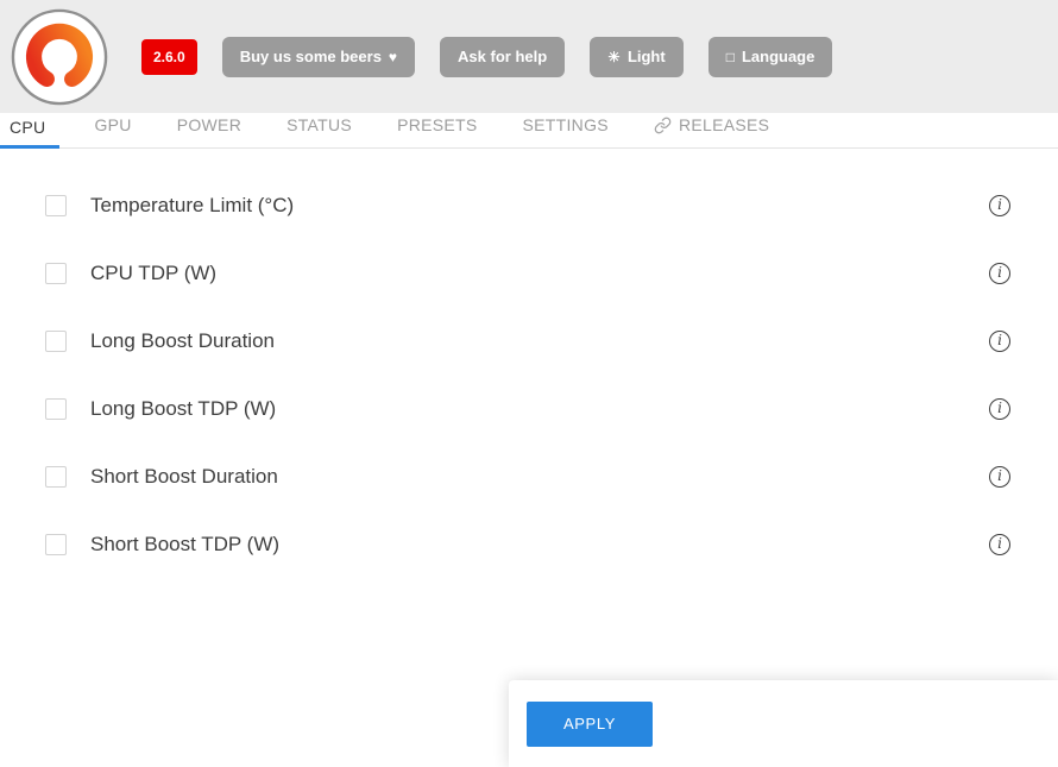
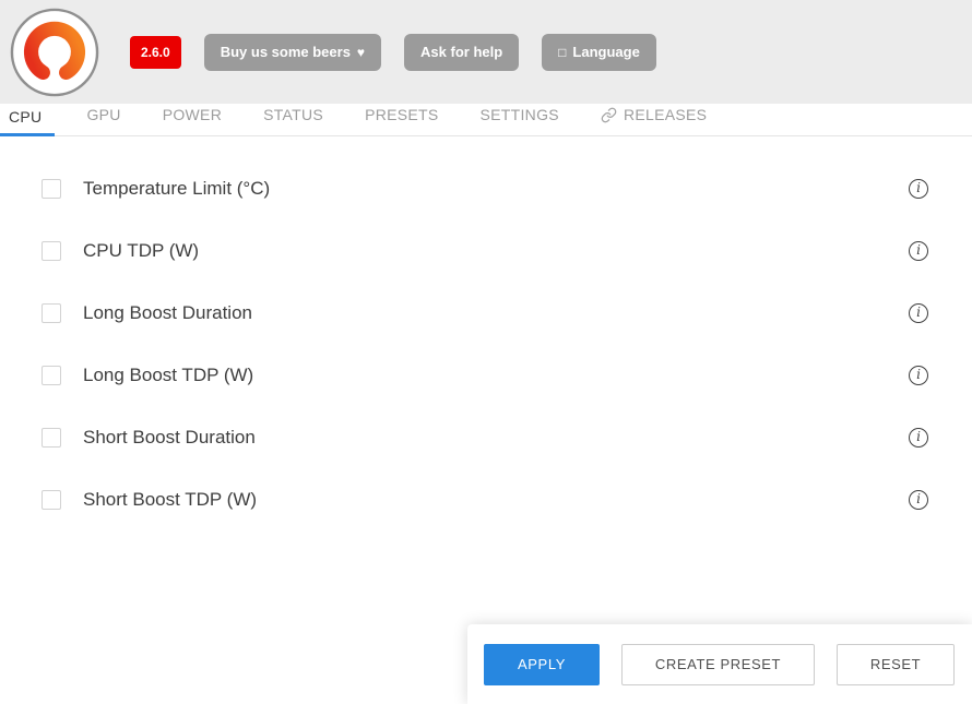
  2.6.0
  Buy us some beers
  ♥
  Ask for help
- ☀
- Light
  □
  Language
  CPU
  GPU
  POWER
  STATUS
  PRESETS
  SETTINGS
  RELEASES
  Temperature Limit (°C)
  i
  CPU TDP (W)
  i
  Long Boost Duration
  i
  Long Boost TDP (W)
  i
  Short Boost Duration
  i
  Short Boost TDP (W)
  i
  APPLY
+ CREATE PRESET
+ RESET
